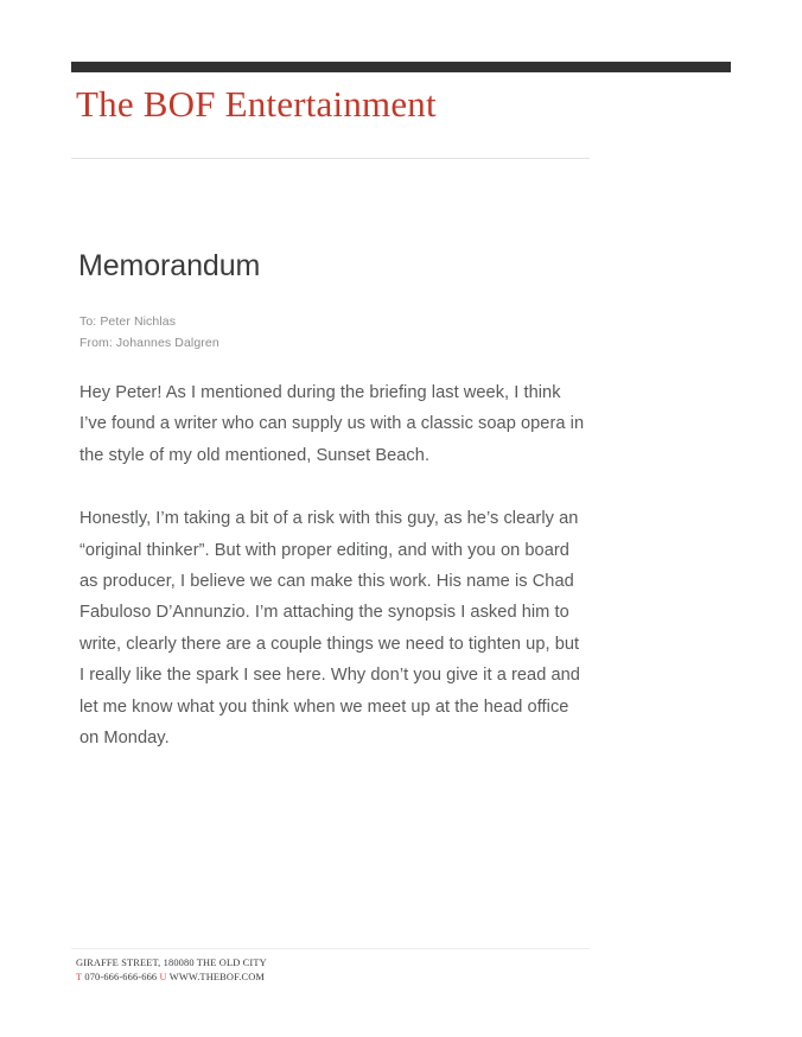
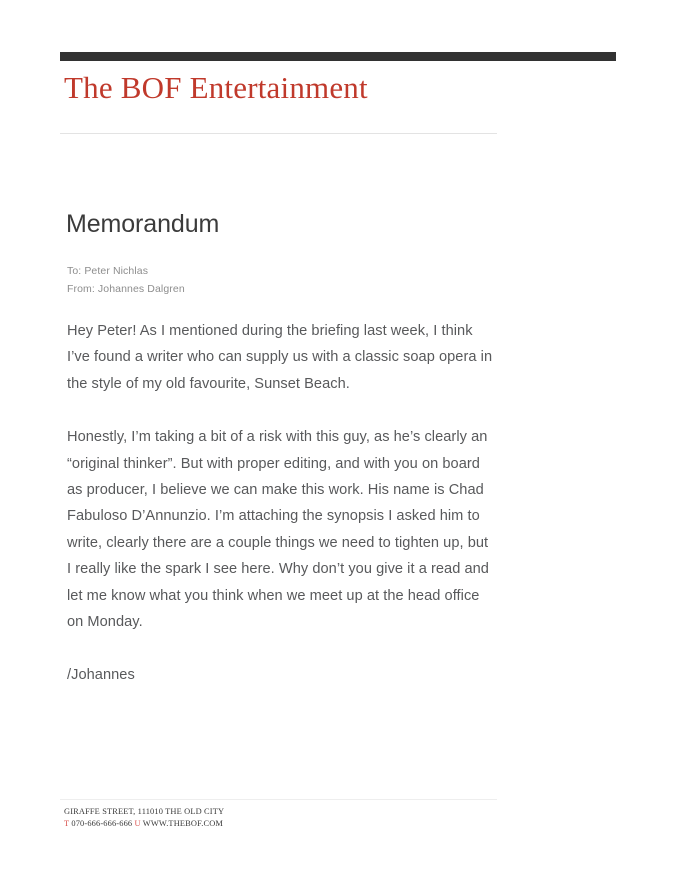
  The BOF Entertainment
  Memorandum
  To: Peter Nichlas
  From: Johannes Dalgren
- Hey Peter! As I mentioned during the briefing last week, I think I’ve found a writer who can supply us with a classic soap opera in the style of my old mentioned, Sunset Beach.
+ Hey Peter! As I mentioned during the briefing last week, I think I’ve found a writer who can supply us with a classic soap opera in the style of my old favourite, Sunset Beach.
  Honestly, I’m taking a bit of a risk with this guy, as he’s clearly an “original thinker”. But with proper editing, and with you on board as producer, I believe we can make this work. His name is Chad Fabuloso D’Annunzio. I’m attaching the synopsis I asked him to write, clearly there are a couple things we need to tighten up, but I really like the spark I see here. Why don’t you give it a read and let me know what you think when we meet up at the head office on Monday.
+ /Johannes
- GIRAFFE STREET, 180080 THE OLD CITY
+ GIRAFFE STREET, 111010 THE OLD CITY
  T 070-666-666-666 U WWW.THEBOF.COM
